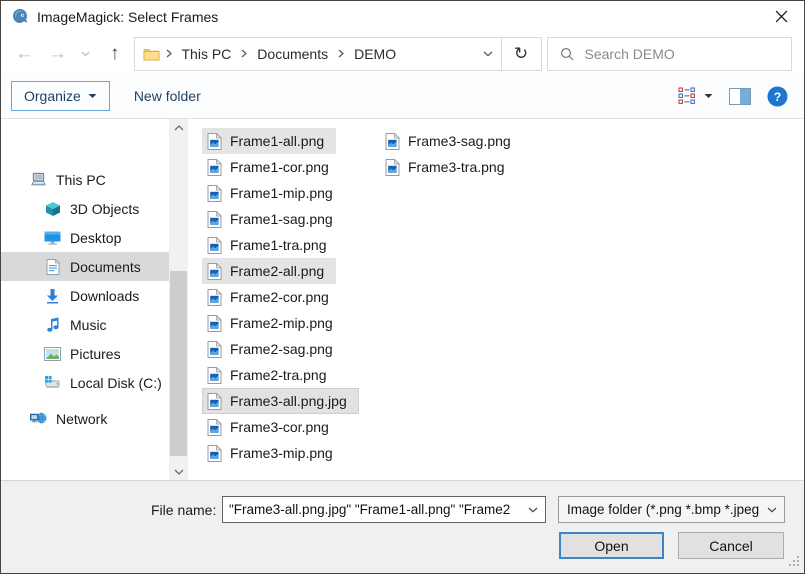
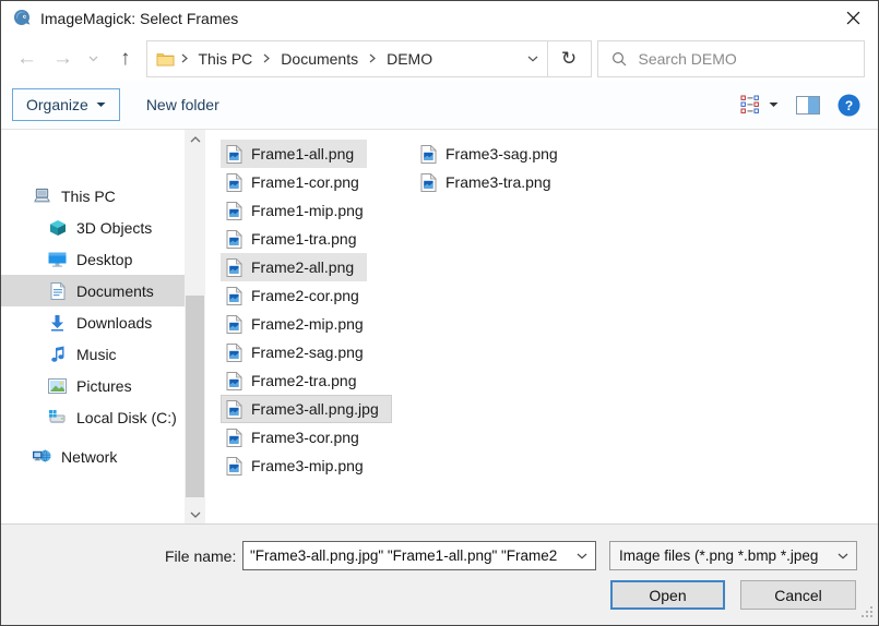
  ImageMagick: Select Frames
  ←
  →
  ↑
  This PC
  Documents
  DEMO
  ↻
  Search DEMO
  Organize
  New folder
  ?
  This PC
  3D Objects
  Desktop
  Documents
  Downloads
  Music
  Pictures
  Local Disk (C:)
  Network
  Frame1-all.png
  Frame1-cor.png
  Frame1-mip.png
- Frame1-sag.png
  Frame1-tra.png
  Frame2-all.png
  Frame2-cor.png
  Frame2-mip.png
  Frame2-sag.png
  Frame2-tra.png
  Frame3-all.png.jpg
  Frame3-cor.png
  Frame3-mip.png
  Frame3-sag.png
  Frame3-tra.png
  File name:
  "Frame3-all.png.jpg" "Frame1-all.png" "Frame2
- Image folder (*.png *.bmp *.jpeg
+ Image files (*.png *.bmp *.jpeg
  Open
  Cancel
